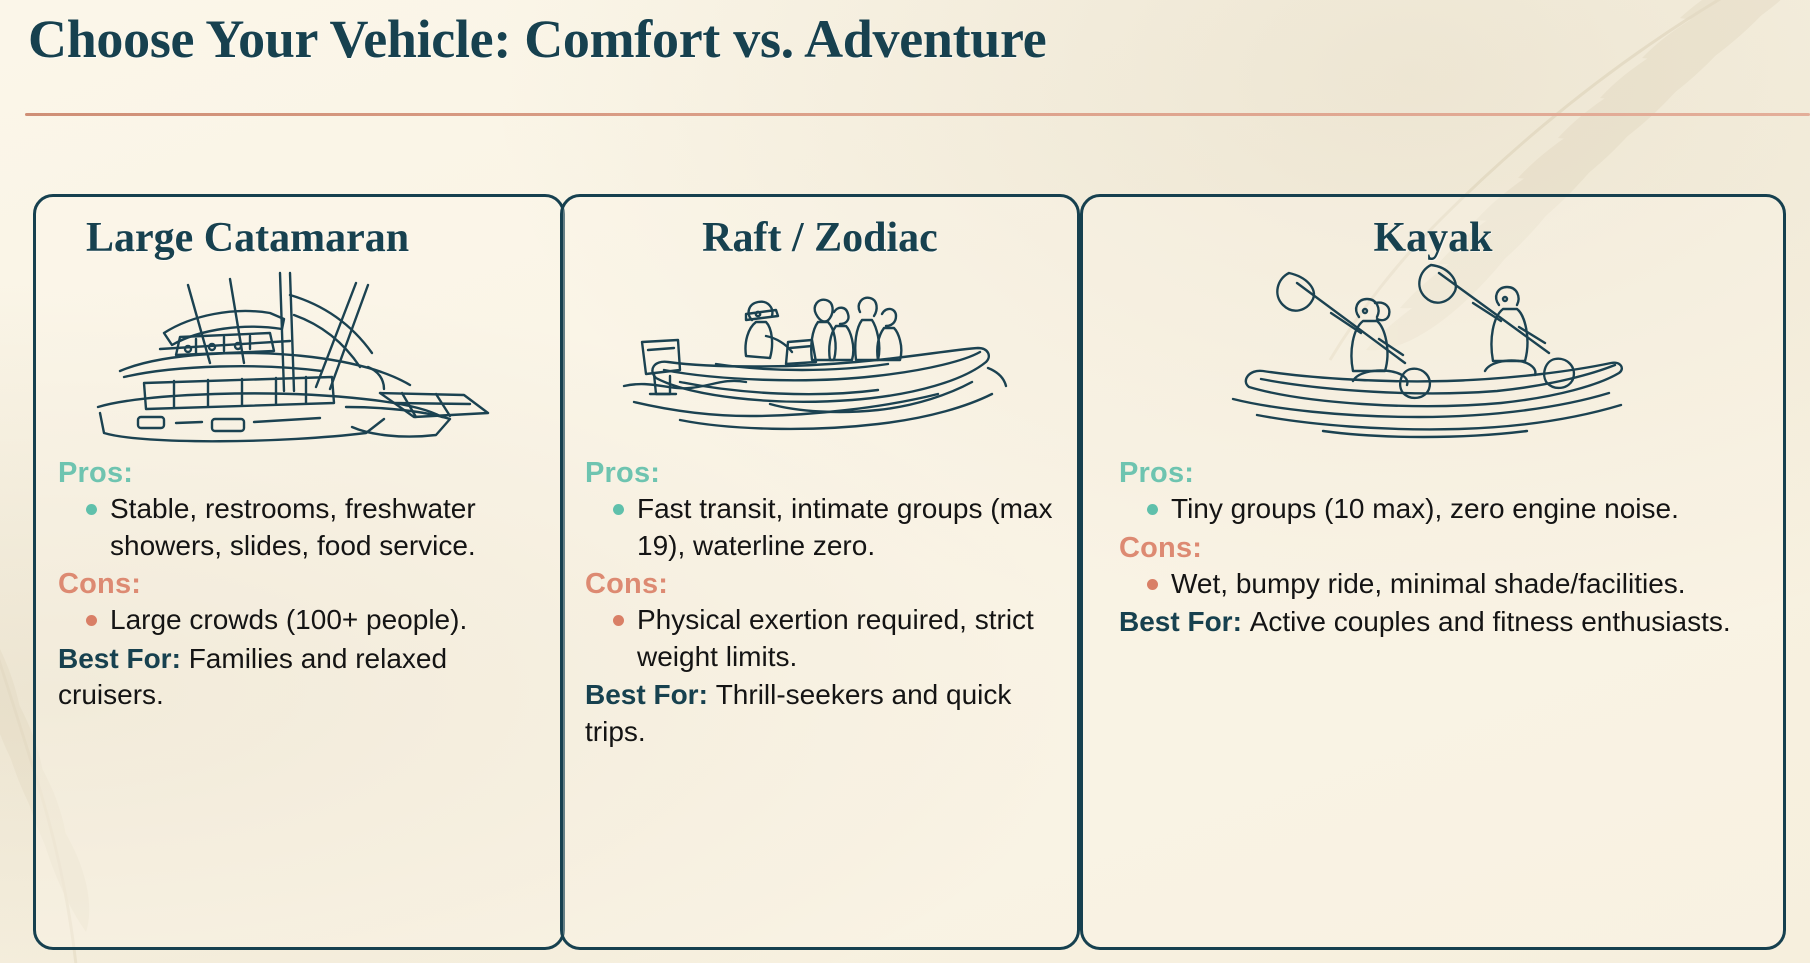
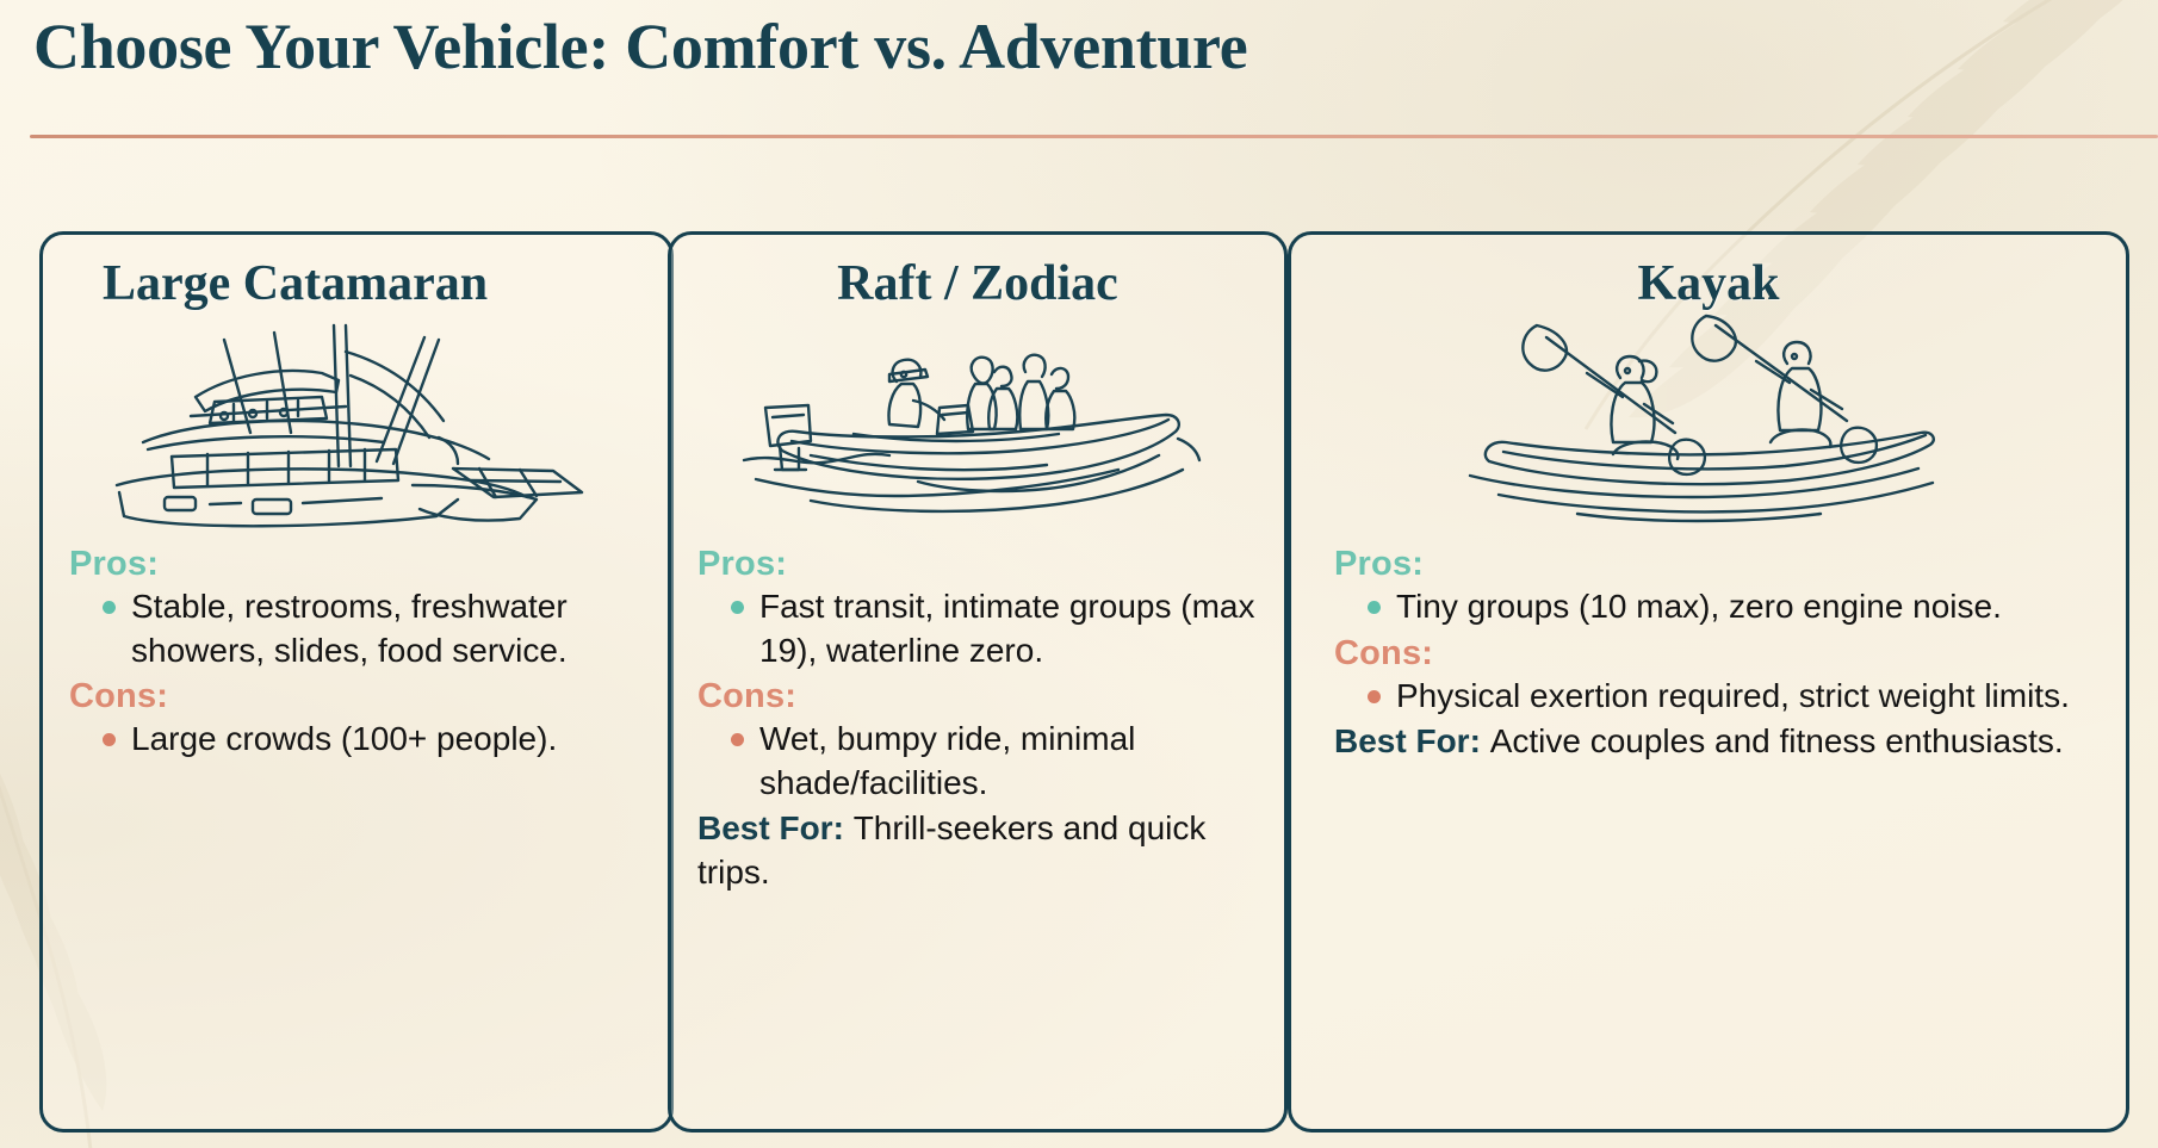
  Choose Your Vehicle: Comfort vs. Adventure
  Large Catamaran
  Pros:
  Stable, restrooms, freshwater showers, slides, food service.
  Cons:
  Large crowds (100+ people).
- Best For: Families and relaxed cruisers.
  Raft / Zodiac
  Pros:
  Fast transit, intimate groups (max 19), waterline zero.
  Cons:
- Physical exertion required, strict weight limits.
+ Wet, bumpy ride, minimal shade/facilities.
  Best For: Thrill-seekers and quick trips.
  Kayak
  Pros:
  Tiny groups (10 max), zero engine noise.
  Cons:
- Wet, bumpy ride, minimal shade/facilities.
+ Physical exertion required, strict weight limits.
  Best For: Active couples and fitness enthusiasts.
